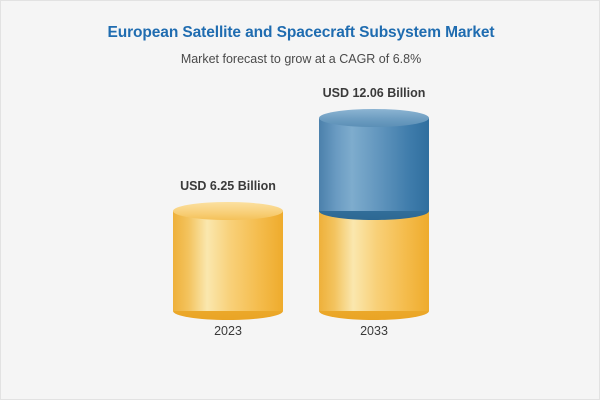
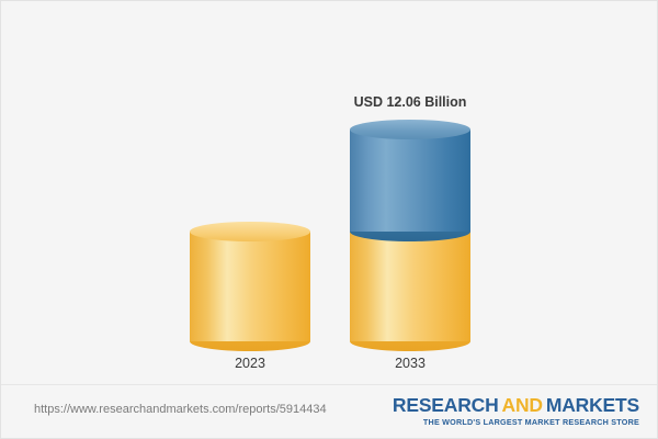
- European Satellite and Spacecraft Subsystem Market
- Market forecast to grow at a CAGR of 6.8%
- USD 6.25 Billion
  2023
  USD 12.06 Billion
  2033
+ https://www.researchandmarkets.com/reports/5914434
+ RESEARCH AND MARKETS
+ THE WORLD'S LARGEST MARKET RESEARCH STORE
